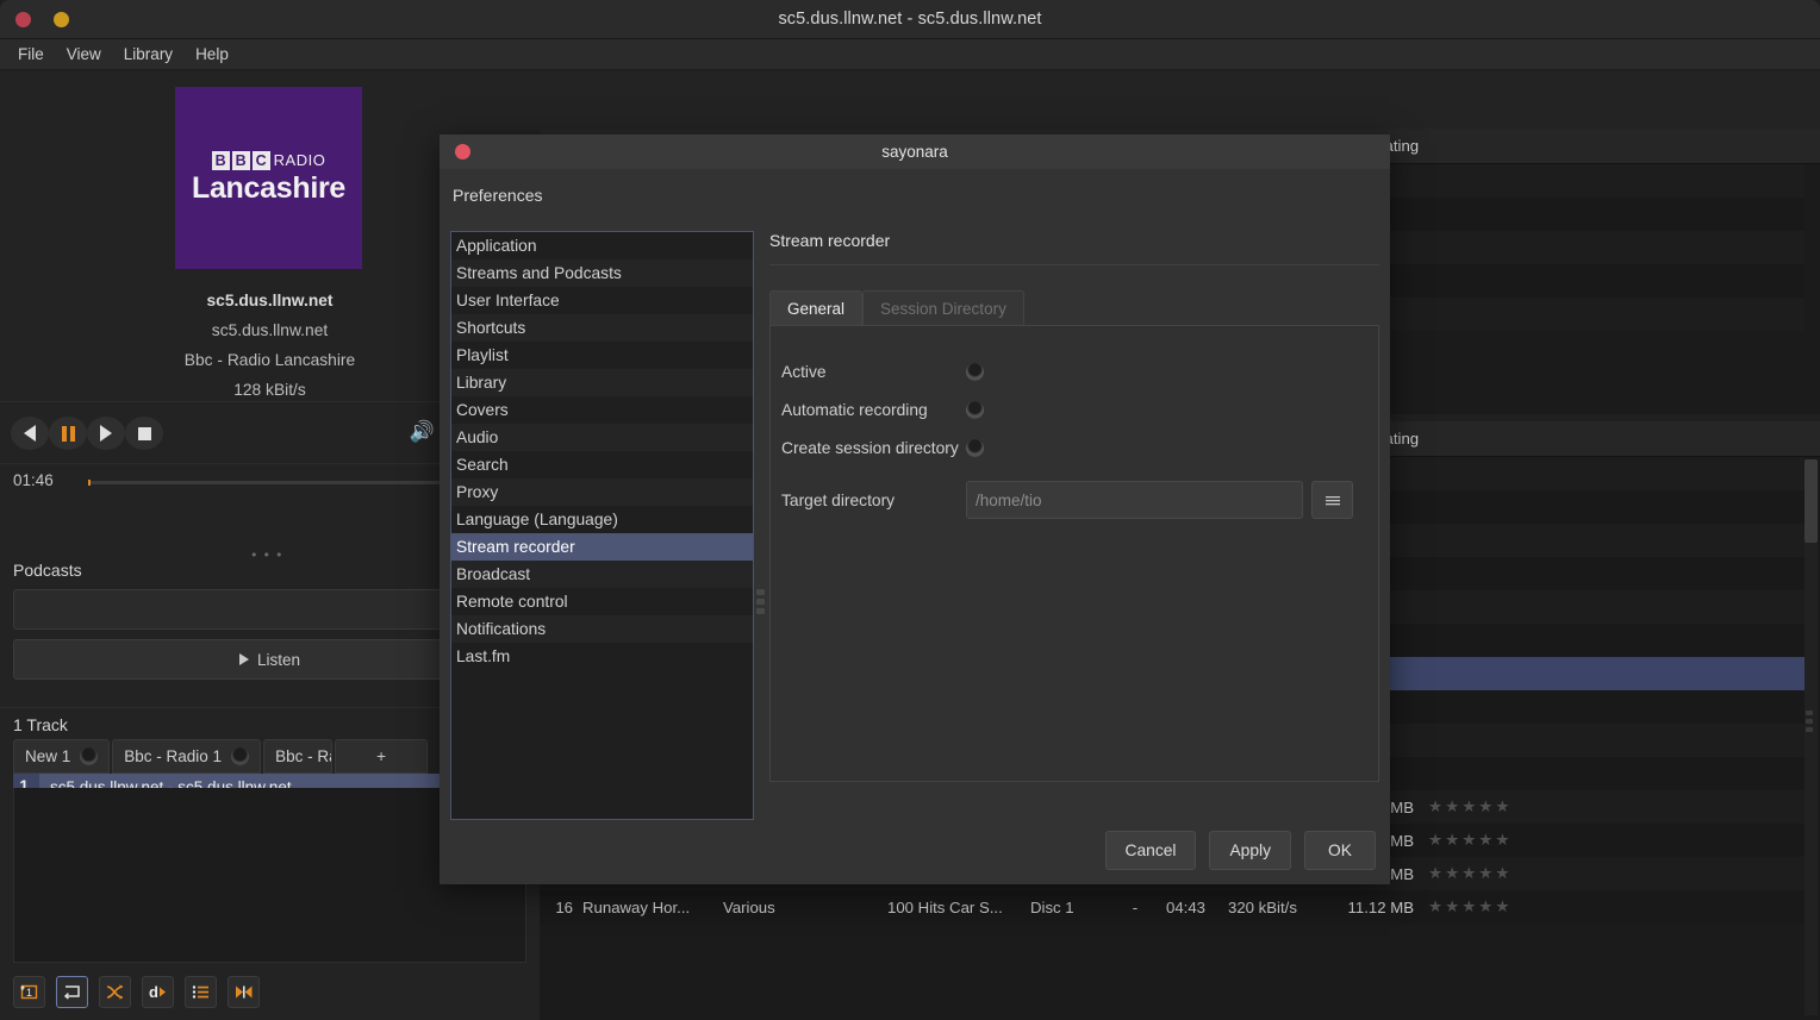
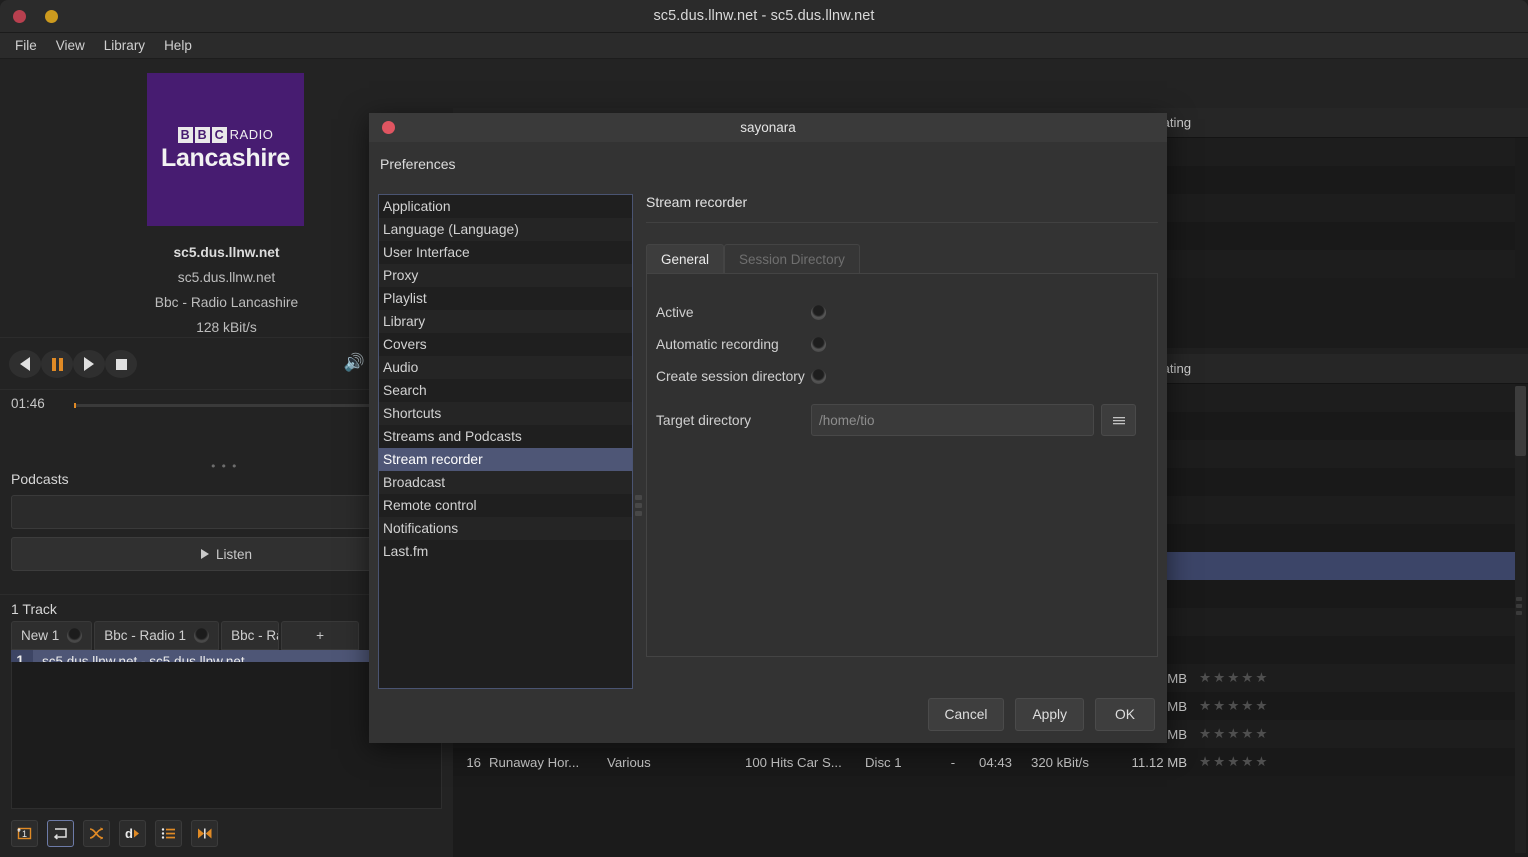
  sc5.dus.llnw.net - sc5.dus.llnw.net
  File
  View
  Library
  Help
  B
  B
  C
  RADIO
  Lancashire
  sc5.dus.llnw.net
  sc5.dus.llnw.net
  Bbc - Radio Lancashire
  128 kBit/s
  🔊
  01:46
  •••
  Podcasts
  Listen
  1 Track
  New 1
  Bbc - Radio 1
  +
  1.
  sc5.dus.llnw.net - sc5.dus.llnw.net
  1
  d
  ★★★★★
  ★★★★★
  ★★★★★
  16
  Runaway Hor...
  Various
  100 Hits Car S...
  Disc 1
  -
  04:43
  320 kBit/s
  11.12 MB
  ★★★★★
  sayonara
  Preferences
  Application
- Streams and Podcasts
+ Language (Language)
  User Interface
- Shortcuts
+ Proxy
  Playlist
  Library
  Covers
  Audio
  Search
- Proxy
+ Shortcuts
- Language (Language)
+ Streams and Podcasts
  Stream recorder
  Broadcast
  Remote control
  Notifications
  Last.fm
  Stream recorder
  General
  Session Directory
  Active
  Automatic recording
  Create session directory
  Target directory
  /home/tio
  Cancel
  Apply
  OK
